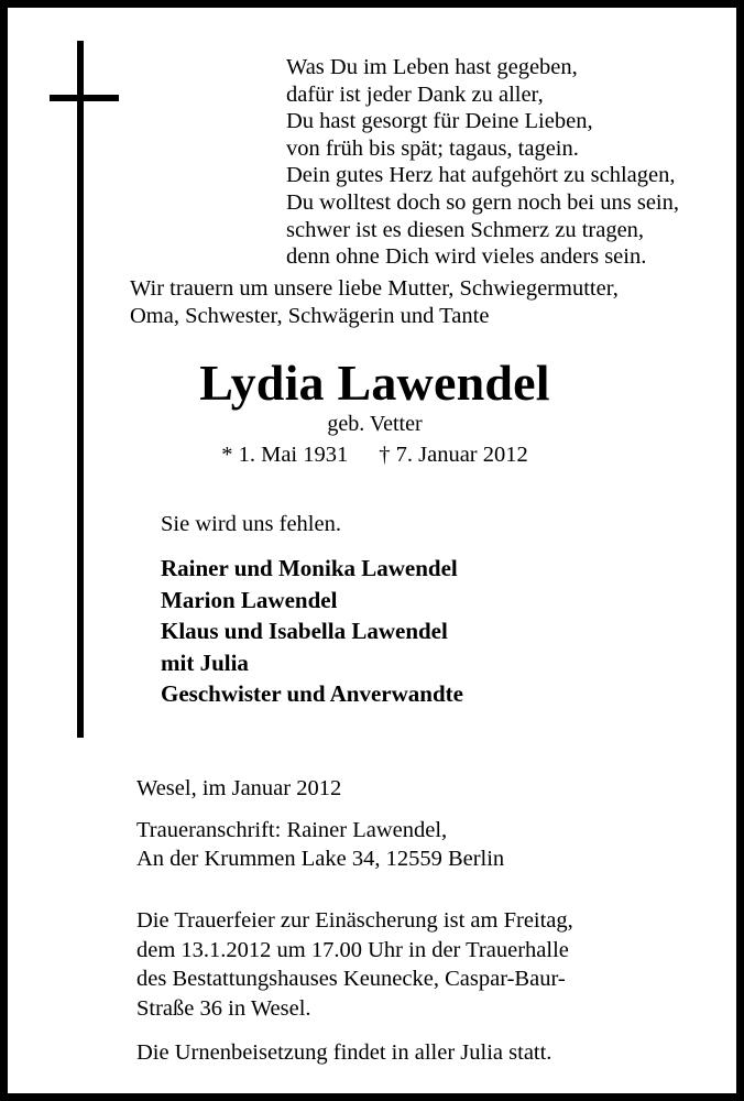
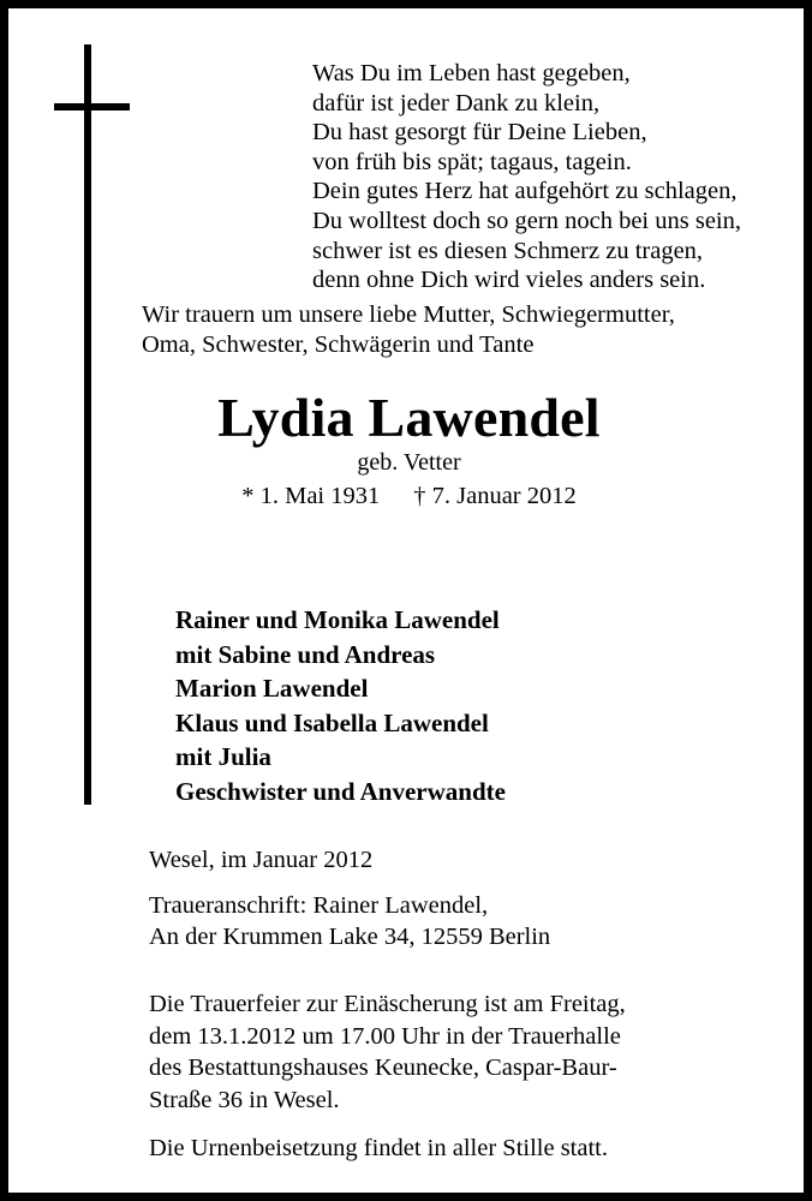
  Was Du im Leben hast gegeben,
- dafür ist jeder Dank zu aller,
+ dafür ist jeder Dank zu klein,
  Du hast gesorgt für Deine Lieben,
  von früh bis spät; tagaus, tagein.
  Dein gutes Herz hat aufgehört zu schlagen,
  Du wolltest doch so gern noch bei uns sein,
  schwer ist es diesen Schmerz zu tragen,
  denn ohne Dich wird vieles anders sein.
  Wir trauern um unsere liebe Mutter, Schwiegermutter,
  Oma, Schwester, Schwägerin und Tante
  Lydia Lawendel
  geb. Vetter
  * 1. Mai 1931 † 7. Januar 2012
- Sie wird uns fehlen.
  Rainer und Monika Lawendel
+ mit Sabine und Andreas
  Marion Lawendel
  Klaus und Isabella Lawendel
  mit Julia
  Geschwister und Anverwandte
  Wesel, im Januar 2012
  Traueranschrift: Rainer Lawendel,
  An der Krummen Lake 34, 12559 Berlin
  Die Trauerfeier zur Einäscherung ist am Freitag,
  dem 13.1.2012 um 17.00 Uhr in der Trauerhalle
  des Bestattungshauses Keunecke, Caspar-Baur-
  Straße 36 in Wesel.
- Die Urnenbeisetzung findet in aller Julia statt.
+ Die Urnenbeisetzung findet in aller Stille statt.
